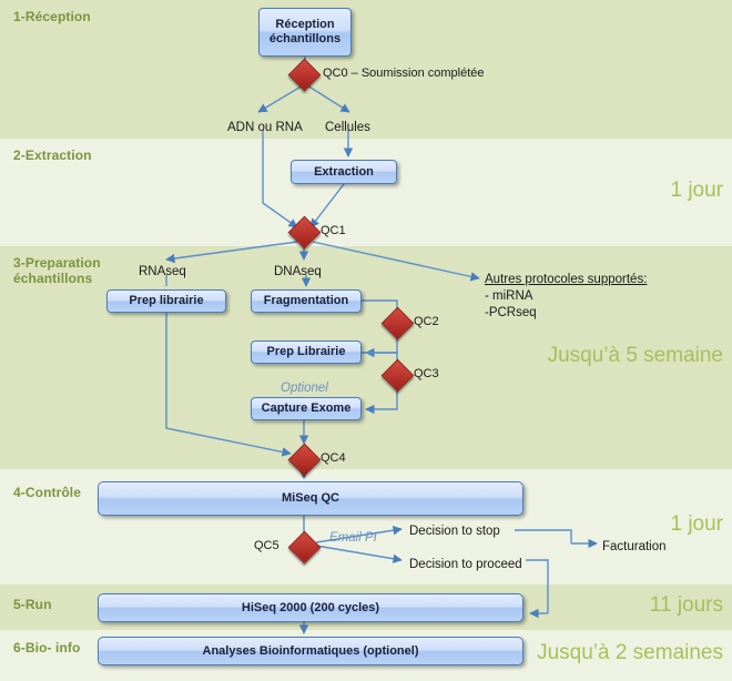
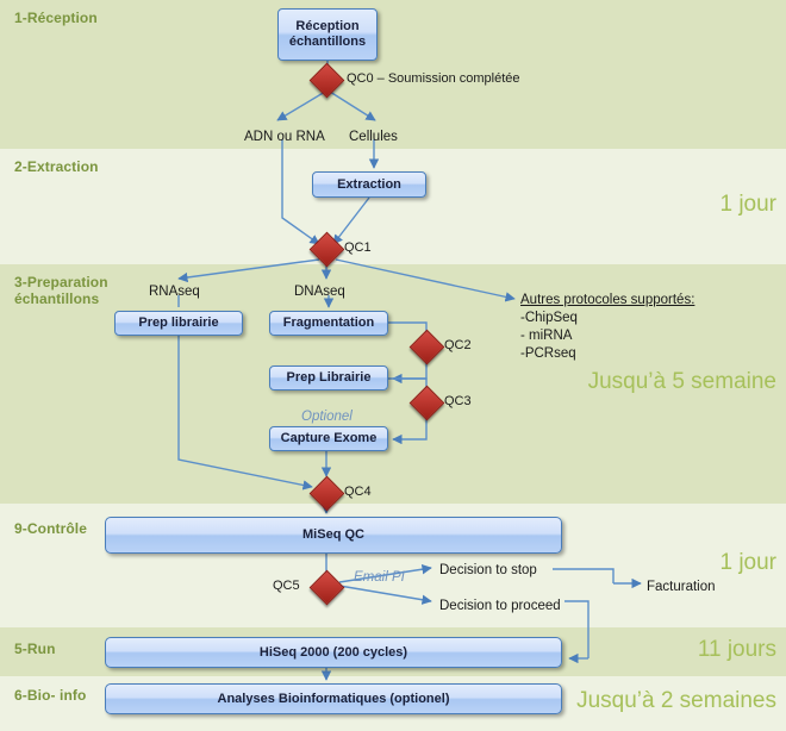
  1-Réception
  2-Extraction
  1 jour
  3-Preparation
  échantillons
  Jusqu’à 5 semaine
- 4-Contrôle
+ 9-Contrôle
  1 jour
  5-Run
  11 jours
  6-Bio- info
  Jusqu’à 2 semaines
  Réception
  échantillons
  Extraction
  Prep librairie
  Fragmentation
  Prep Librairie
  Capture Exome
  MiSeq QC
  HiSeq 2000 (200 cycles)
  Analyses Bioinformatiques (optionel)
  QC0 – Soumission complétée
  QC1
  QC2
  QC3
  QC4
  QC5
  ADN ou RNA
  Cellules
  RNAseq
  DNAseq
  Optionel
  Email PI
  Decision to stop
  Decision to proceed
  Facturation
  Autres protocoles supportés:
+ -ChipSeq
  - miRNA
  -PCRseq
